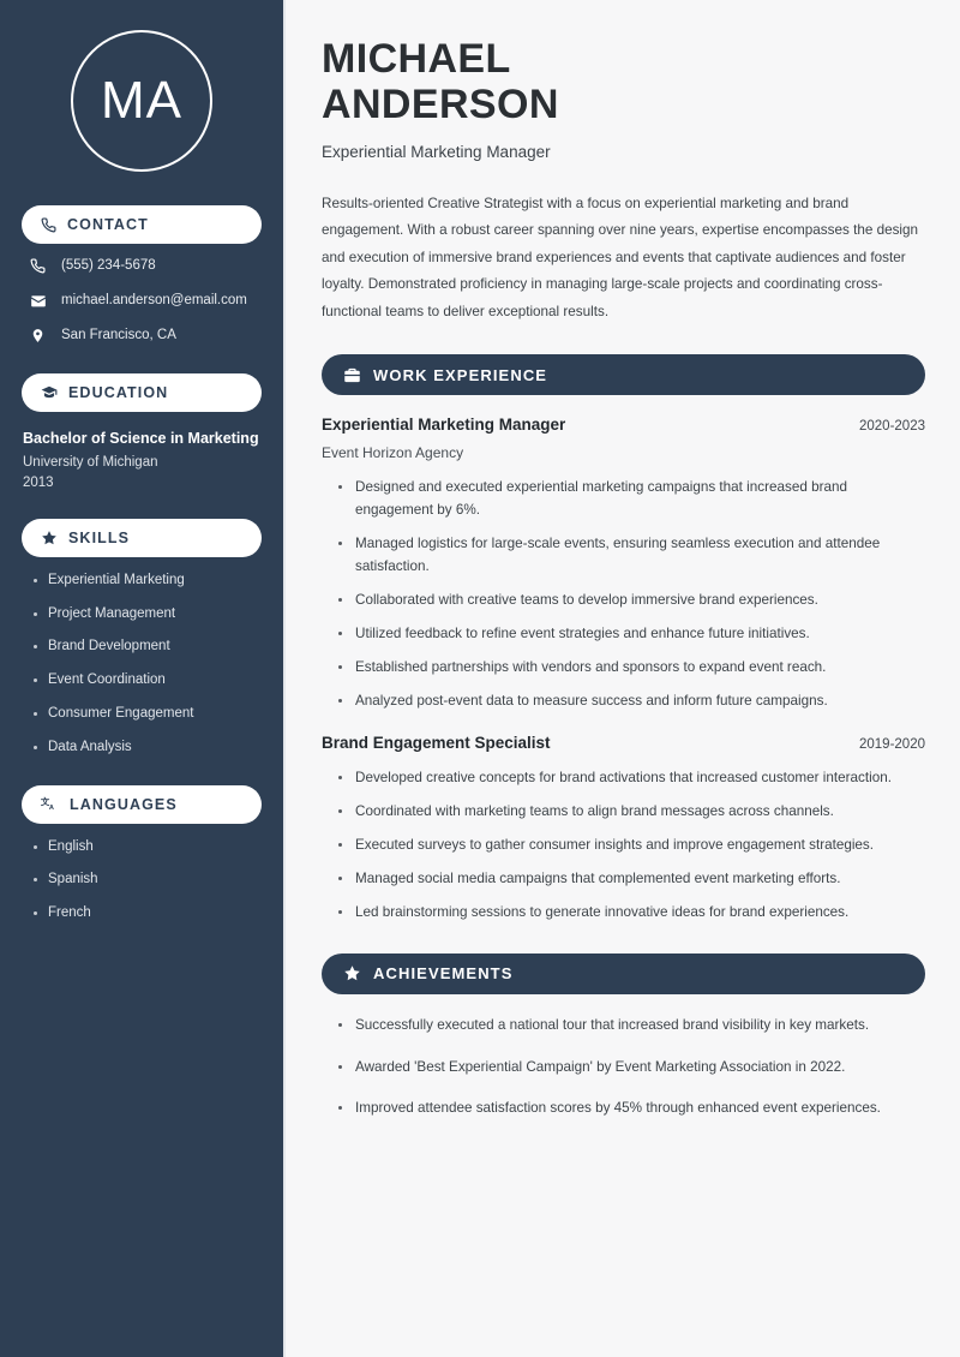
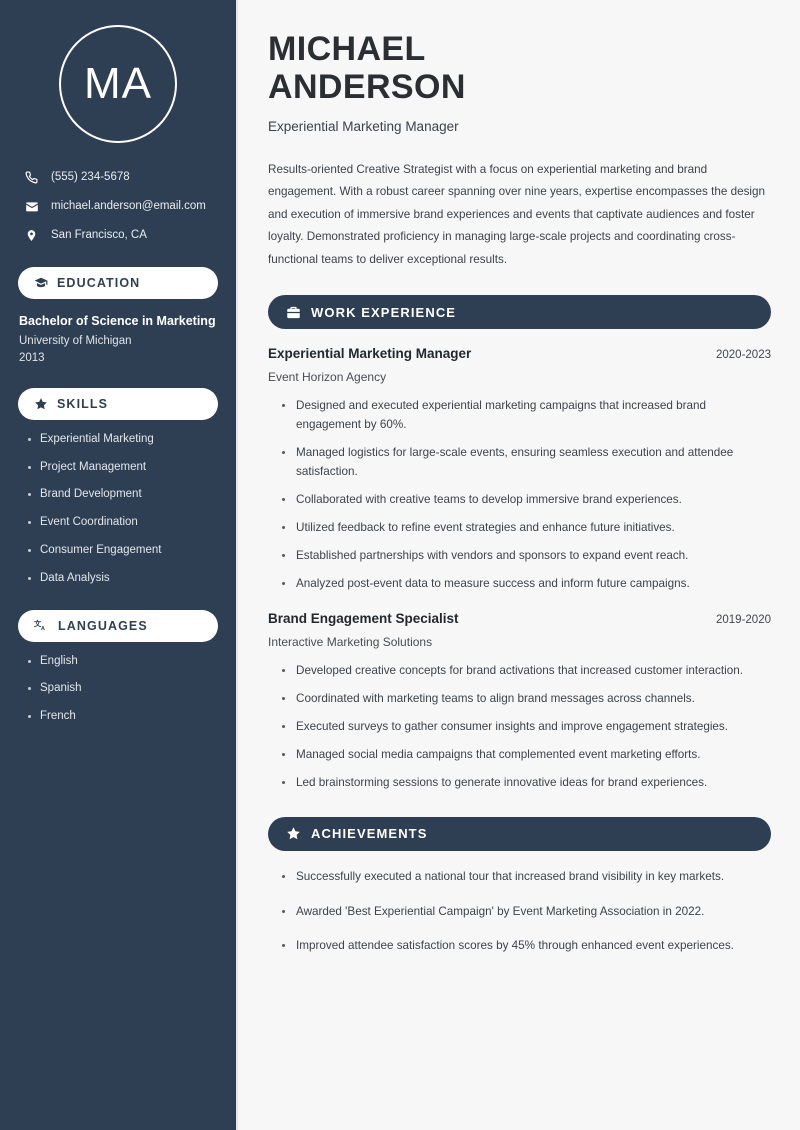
  MA
- CONTACT
  (555) 234-5678
  michael.anderson@email.com
  San Francisco, CA
  EDUCATION
  Bachelor of Science in Marketing
  University of Michigan
  2013
  SKILLS
  Experiential Marketing
  Project Management
  Brand Development
  Event Coordination
  Consumer Engagement
  Data Analysis
  文
  LANGUAGES
  English
  Spanish
  French
  MICHAEL
  ANDERSON
  Experiential Marketing Manager
  Results-oriented Creative Strategist with a focus on experiential marketing and brand engagement. With a robust career spanning over nine years, expertise encompasses the design and execution of immersive brand experiences and events that captivate audiences and foster loyalty. Demonstrated proficiency in managing large-scale projects and coordinating cross-functional teams to deliver exceptional results.
  WORK EXPERIENCE
  Experiential Marketing Manager
  2020-2023
  Event Horizon Agency
- Designed and executed experiential marketing campaigns that increased brand engagement by 6%.
+ Designed and executed experiential marketing campaigns that increased brand engagement by 60%.
  Managed logistics for large-scale events, ensuring seamless execution and attendee satisfaction.
  Collaborated with creative teams to develop immersive brand experiences.
  Utilized feedback to refine event strategies and enhance future initiatives.
  Established partnerships with vendors and sponsors to expand event reach.
  Analyzed post-event data to measure success and inform future campaigns.
  Brand Engagement Specialist
  2019-2020
+ Interactive Marketing Solutions
  Developed creative concepts for brand activations that increased customer interaction.
  Coordinated with marketing teams to align brand messages across channels.
  Executed surveys to gather consumer insights and improve engagement strategies.
  Managed social media campaigns that complemented event marketing efforts.
  Led brainstorming sessions to generate innovative ideas for brand experiences.
  ACHIEVEMENTS
  Successfully executed a national tour that increased brand visibility in key markets.
  Awarded 'Best Experiential Campaign' by Event Marketing Association in 2022.
  Improved attendee satisfaction scores by 45% through enhanced event experiences.
